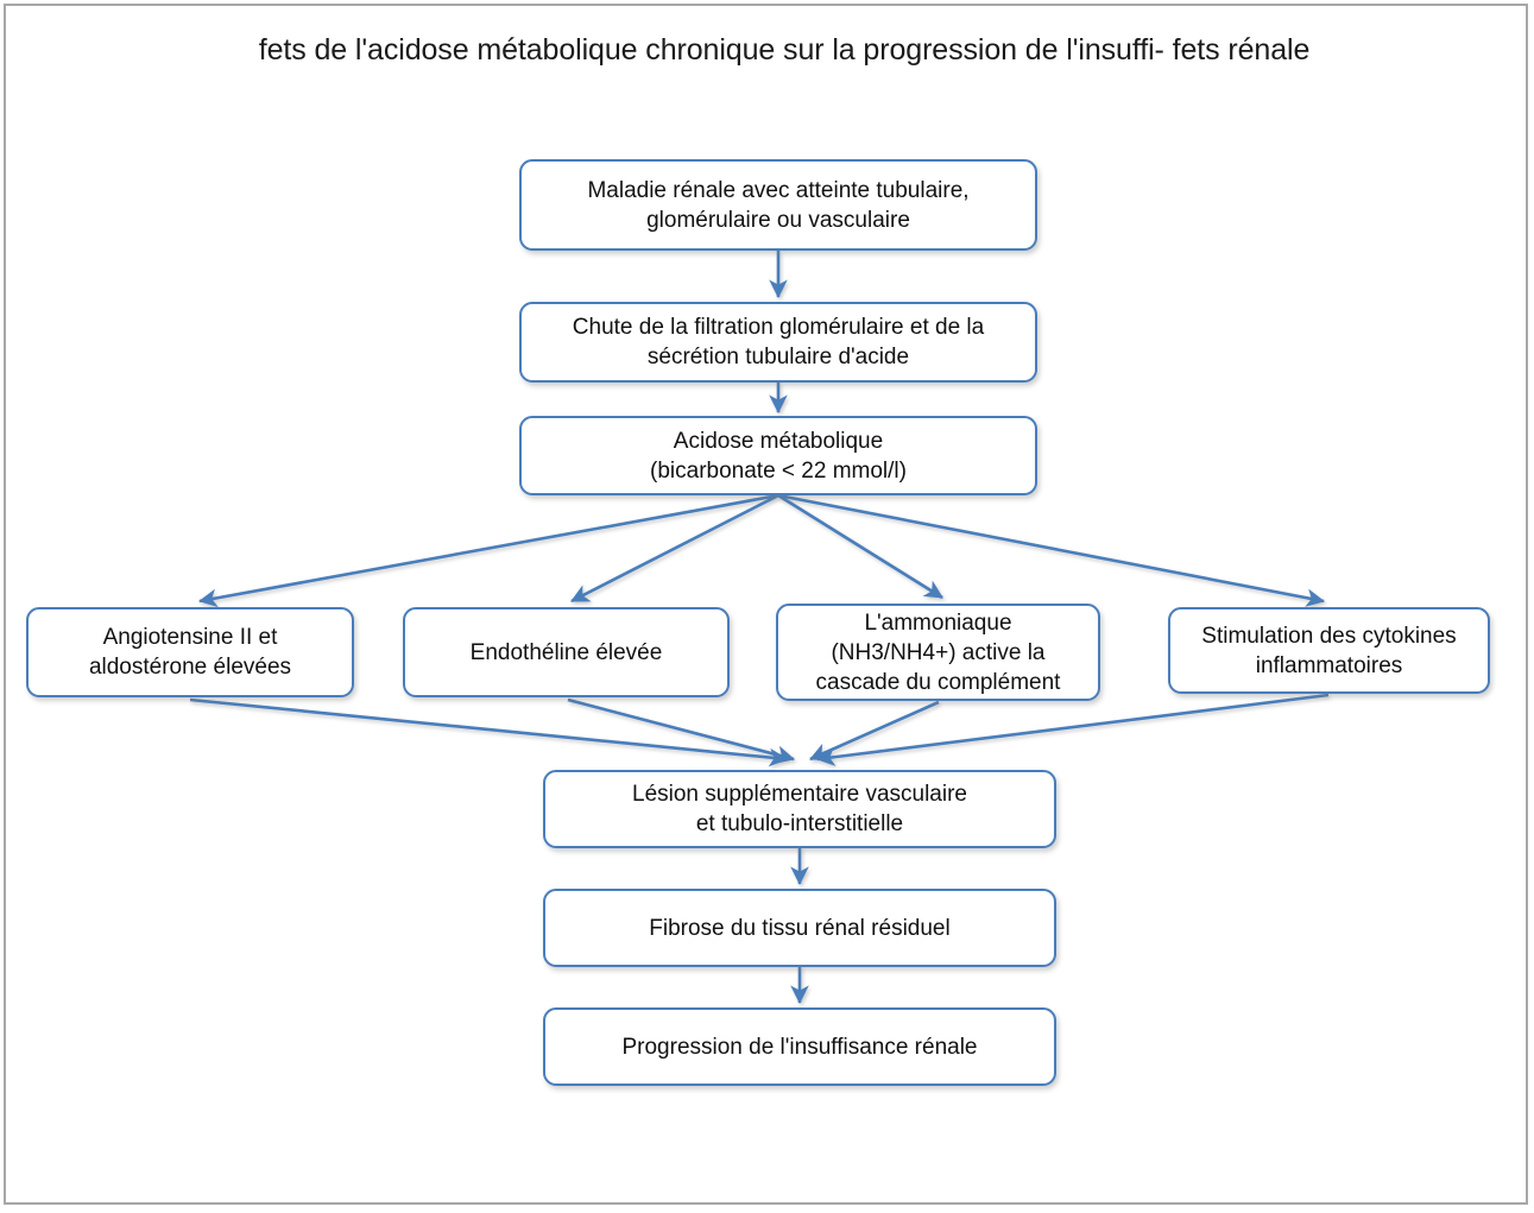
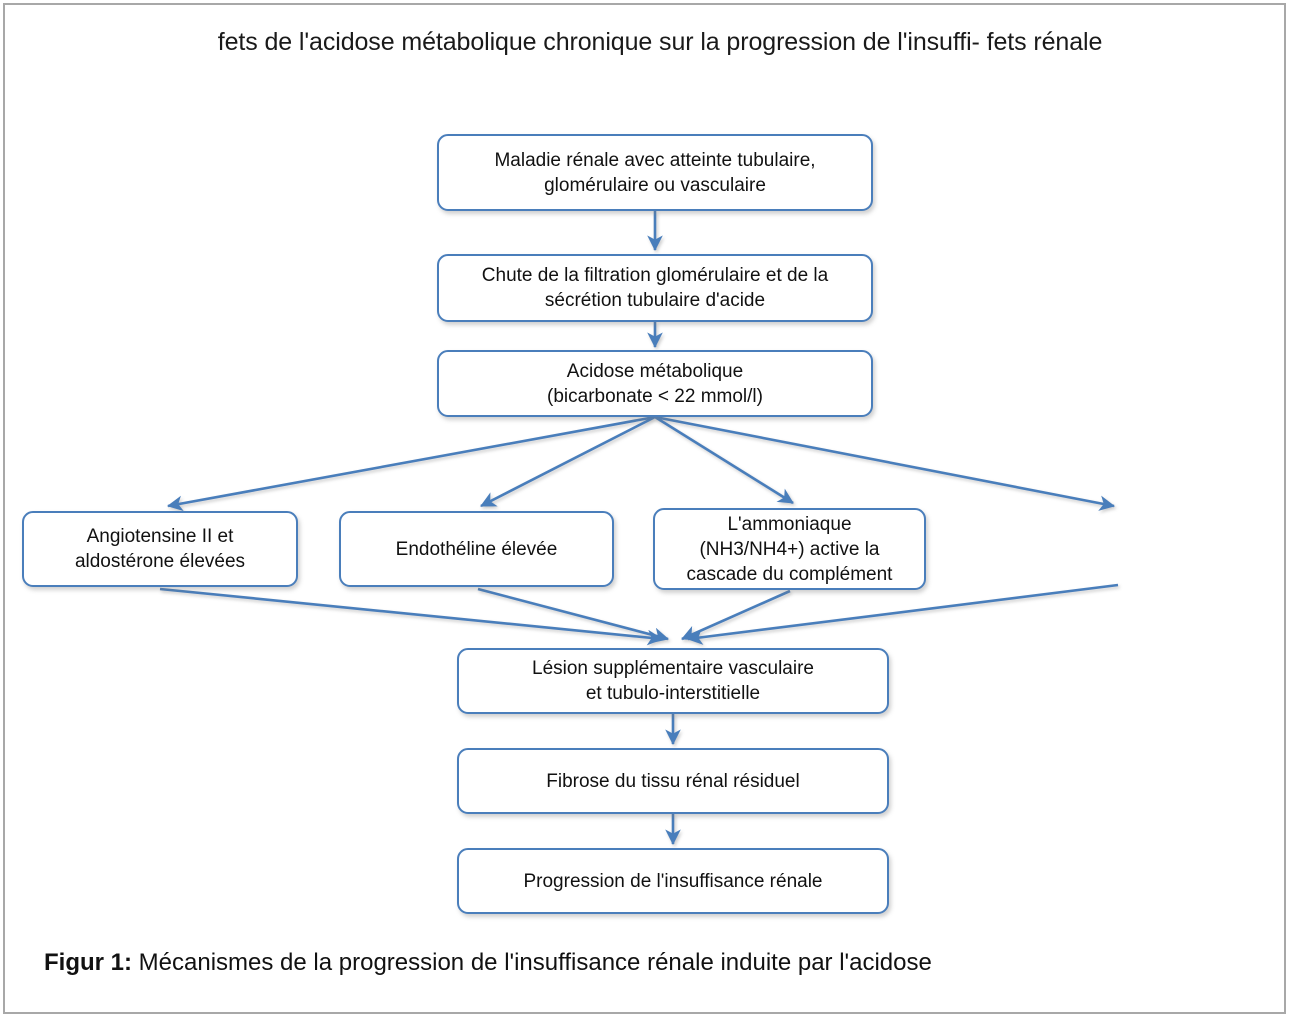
  fets de l'acidose métabolique chronique sur la progression de l'insuffi- fets rénale
  Maladie rénale avec atteinte tubulaire,
  glomérulaire ou vasculaire
  Chute de la filtration glomérulaire et de la
  sécrétion tubulaire d'acide
  Acidose métabolique
  (bicarbonate < 22 mmol/l)
  Angiotensine II et
  aldostérone élevées
  Endothéline élevée
  L'ammoniaque
  (NH3/NH4+) active la
  cascade du complément
- Stimulation des cytokines
- inflammatoires
  Lésion supplémentaire vasculaire
  et tubulo-interstitielle
  Fibrose du tissu rénal résiduel
  Progression de l'insuffisance rénale
+ Figur 1: Mécanismes de la progression de l'insuffisance rénale induite par l'acidose
